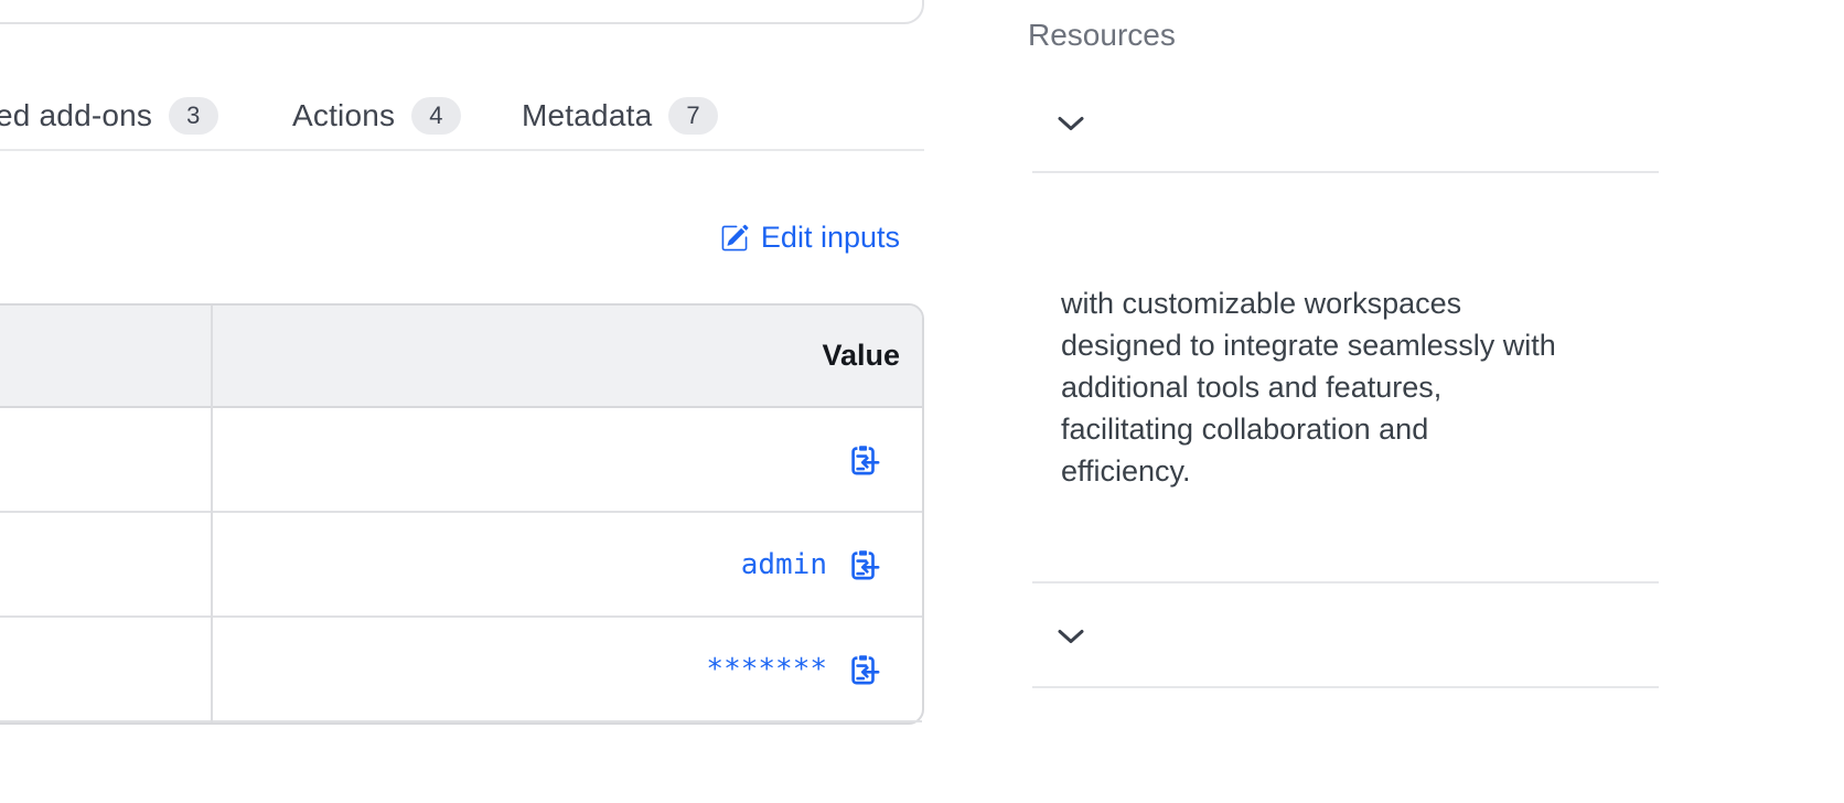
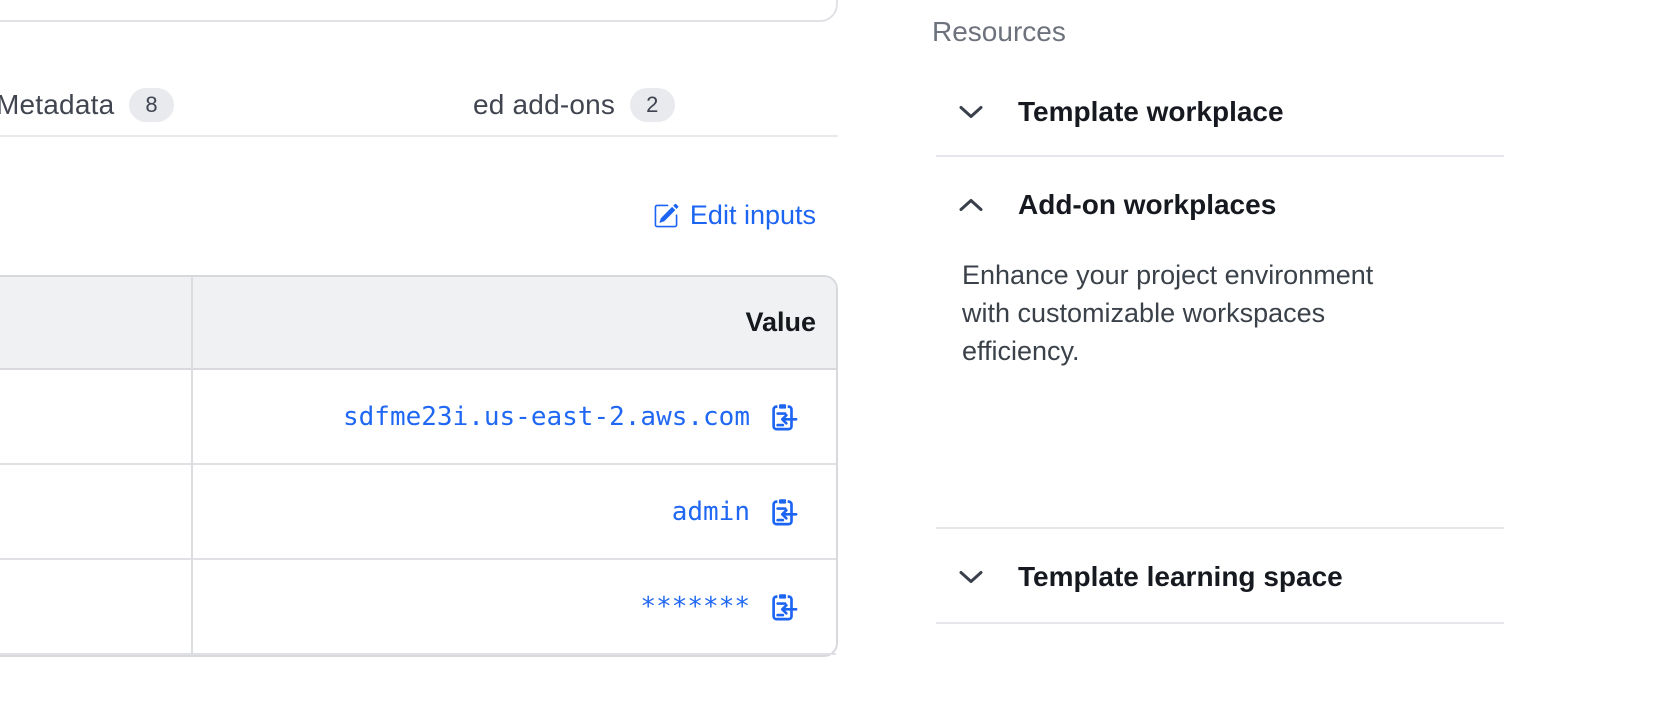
- ed add-ons
+ Metadata
- 3
+ 8
- Actions
- 4
- Metadata
+ ed add-ons
- 7
+ 2
  Edit inputs
  Value
+ sdfme23i.us-east-2.aws.com
  admin
  *******
  Resources
+ Template workplace
+ Add-on workplaces
+ Enhance your project environment
  with customizable workspaces
- designed to integrate seamlessly with
- additional tools and features,
- facilitating collaboration and
  efficiency.
+ Template learning space
